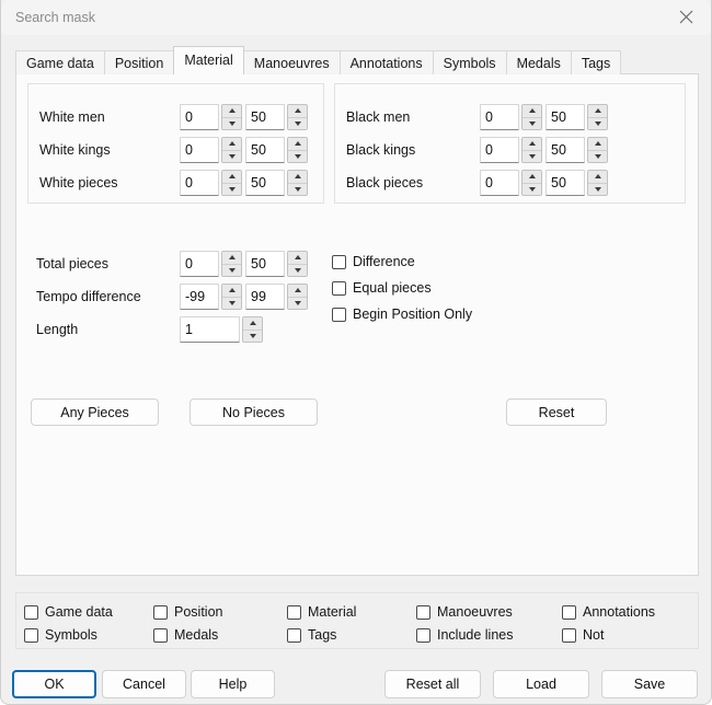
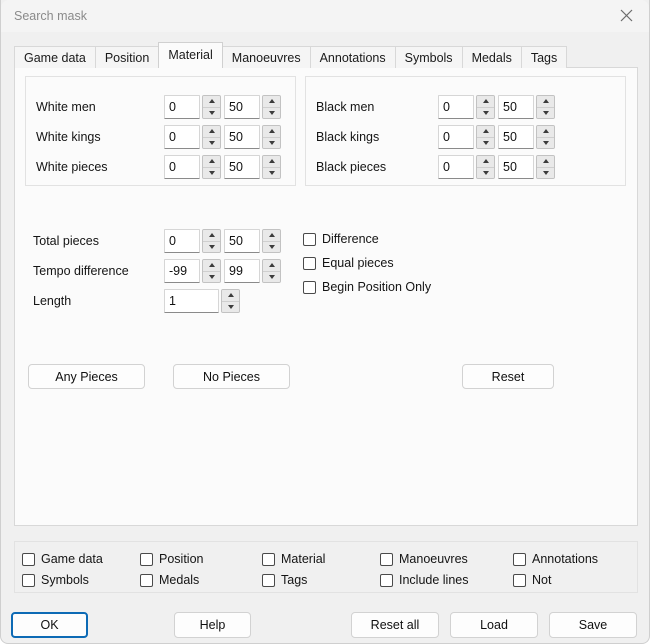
  Search mask
  Game data
  Position
  Material
  Manoeuvres
  Annotations
  Symbols
  Medals
  Tags
  White men
  0
  50
  White kings
  0
  50
  White pieces
  0
  50
  Black men
  0
  50
  Black kings
  0
  50
  Black pieces
  0
  50
  Total pieces
  0
  50
  Tempo difference
  -99
  99
  Length
  1
  Difference
  Equal pieces
  Begin Position Only
  Any Pieces
  No Pieces
  Reset
  Game data
  Position
  Material
  Manoeuvres
  Annotations
  Symbols
  Medals
  Tags
  Include lines
  Not
  OK
- Cancel
  Help
  Reset all
  Load
  Save
